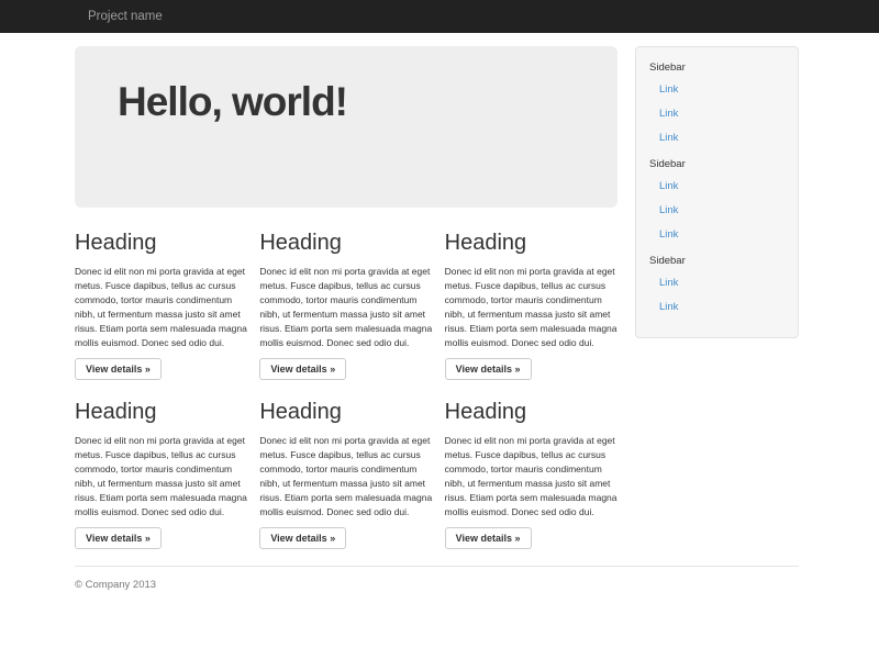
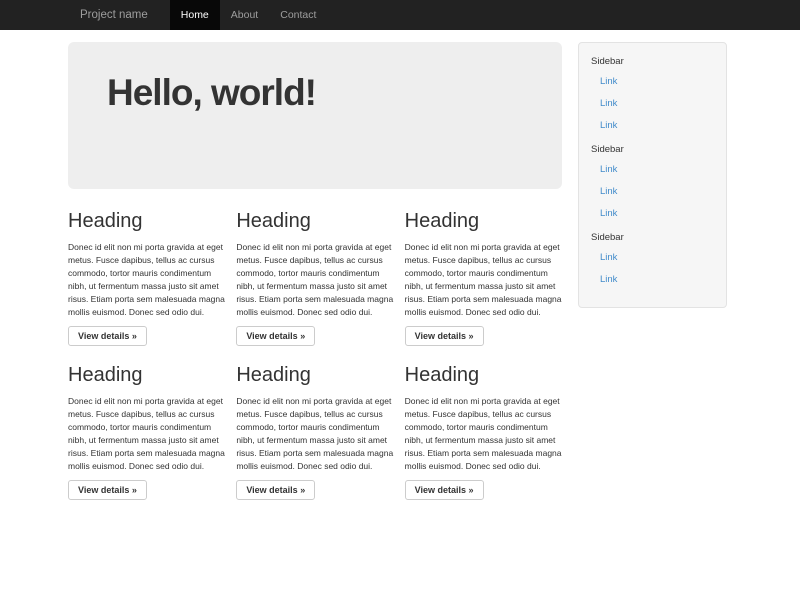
  Project name
+ Home
+ About
+ Contact
  Hello, world!
  Heading
  Donec id elit non mi porta gravida at eget metus. Fusce dapibus, tellus ac cursus commodo, tortor mauris condimentum nibh, ut fermentum massa justo sit amet risus. Etiam porta sem malesuada magna mollis euismod. Donec sed odio dui.
  View details »
  Heading
  Donec id elit non mi porta gravida at eget metus. Fusce dapibus, tellus ac cursus commodo, tortor mauris condimentum nibh, ut fermentum massa justo sit amet risus. Etiam porta sem malesuada magna mollis euismod. Donec sed odio dui.
  View details »
  Heading
  Donec id elit non mi porta gravida at eget metus. Fusce dapibus, tellus ac cursus commodo, tortor mauris condimentum nibh, ut fermentum massa justo sit amet risus. Etiam porta sem malesuada magna mollis euismod. Donec sed odio dui.
  View details »
  Heading
  Donec id elit non mi porta gravida at eget metus. Fusce dapibus, tellus ac cursus commodo, tortor mauris condimentum nibh, ut fermentum massa justo sit amet risus. Etiam porta sem malesuada magna mollis euismod. Donec sed odio dui.
  View details »
  Heading
  Donec id elit non mi porta gravida at eget metus. Fusce dapibus, tellus ac cursus commodo, tortor mauris condimentum nibh, ut fermentum massa justo sit amet risus. Etiam porta sem malesuada magna mollis euismod. Donec sed odio dui.
  View details »
  Heading
  Donec id elit non mi porta gravida at eget metus. Fusce dapibus, tellus ac cursus commodo, tortor mauris condimentum nibh, ut fermentum massa justo sit amet risus. Etiam porta sem malesuada magna mollis euismod. Donec sed odio dui.
  View details »
  Sidebar
  Link
  Link
  Link
  Sidebar
  Link
  Link
  Link
  Sidebar
  Link
  Link
- © Company 2013
